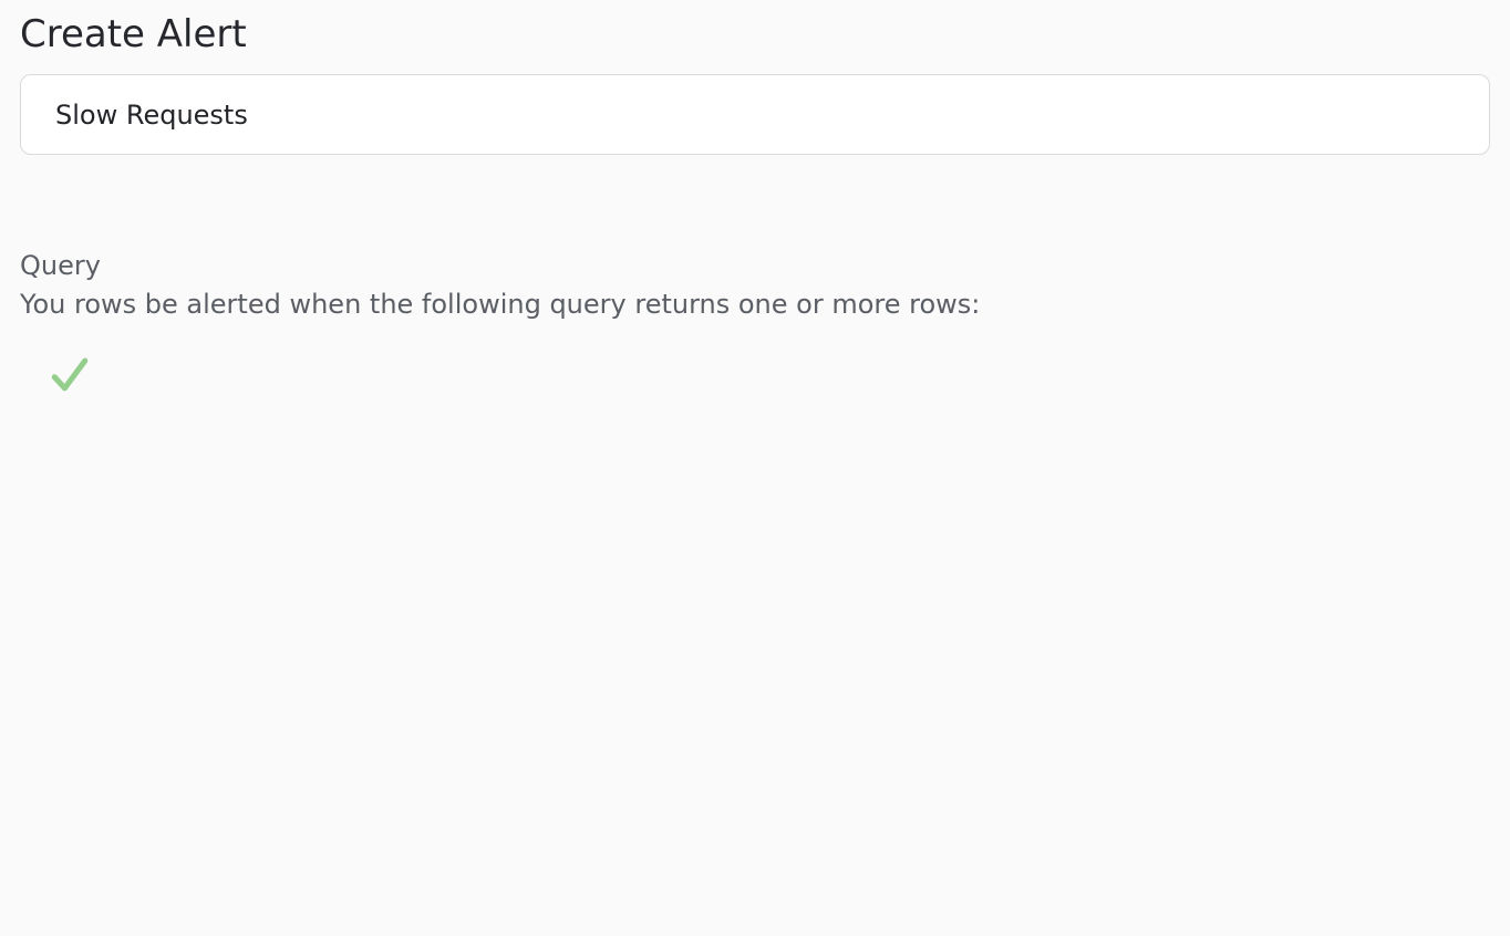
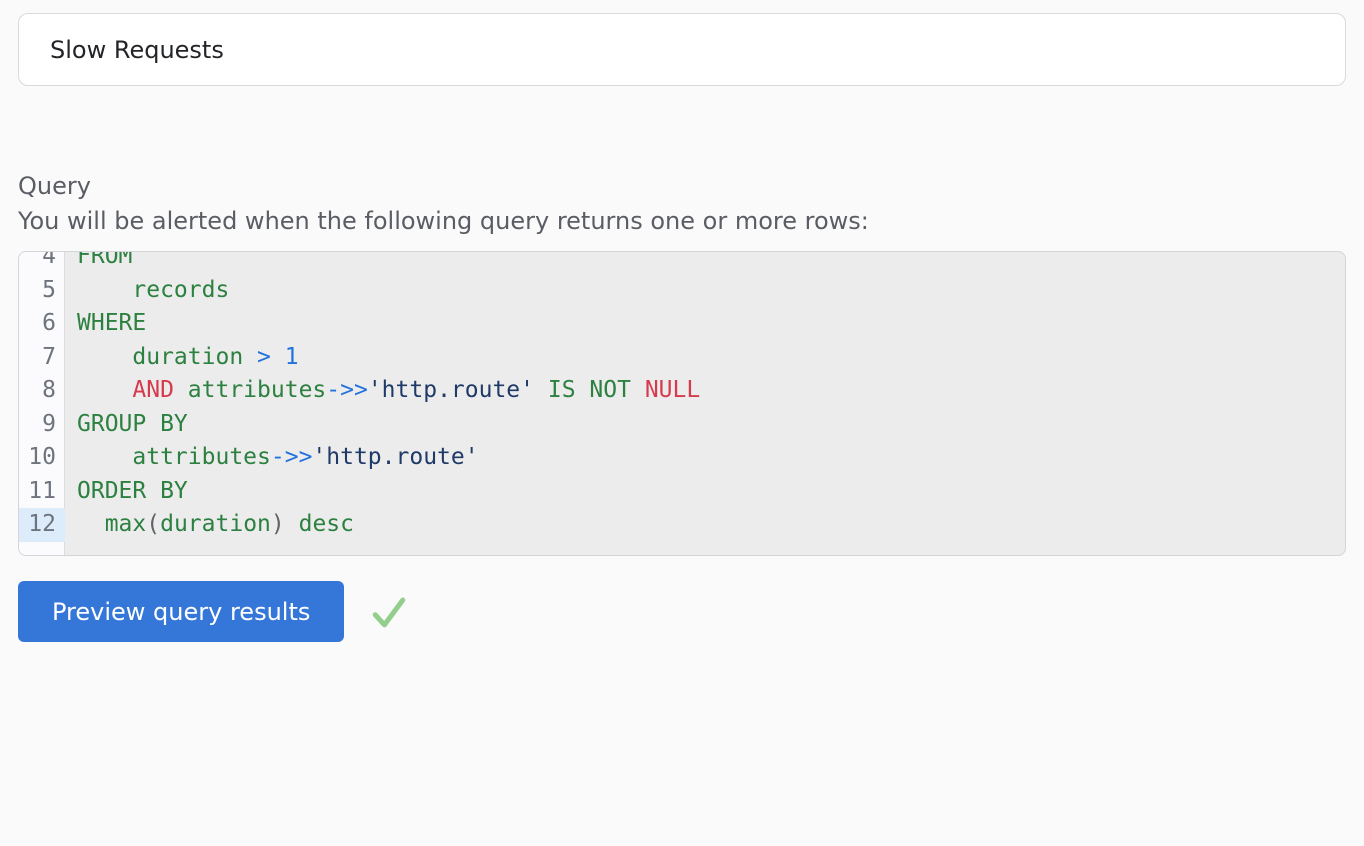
- Create Alert
  Slow Requests
  Query
- You rows be alerted when the following query returns one or more rows:
+ You will be alerted when the following query returns one or more rows:
+ 4
+ FROM
+ 5
+ records
+ 6
+ WHERE
+ 7
+ duration > 1
+ 8
+ AND attributes->>'http.route' IS NOT NULL
+ 9
+ GROUP BY
+ 10
+ attributes->>'http.route'
+ 11
+ ORDER BY
+ 12
+ max(duration) desc
+ Preview query results
